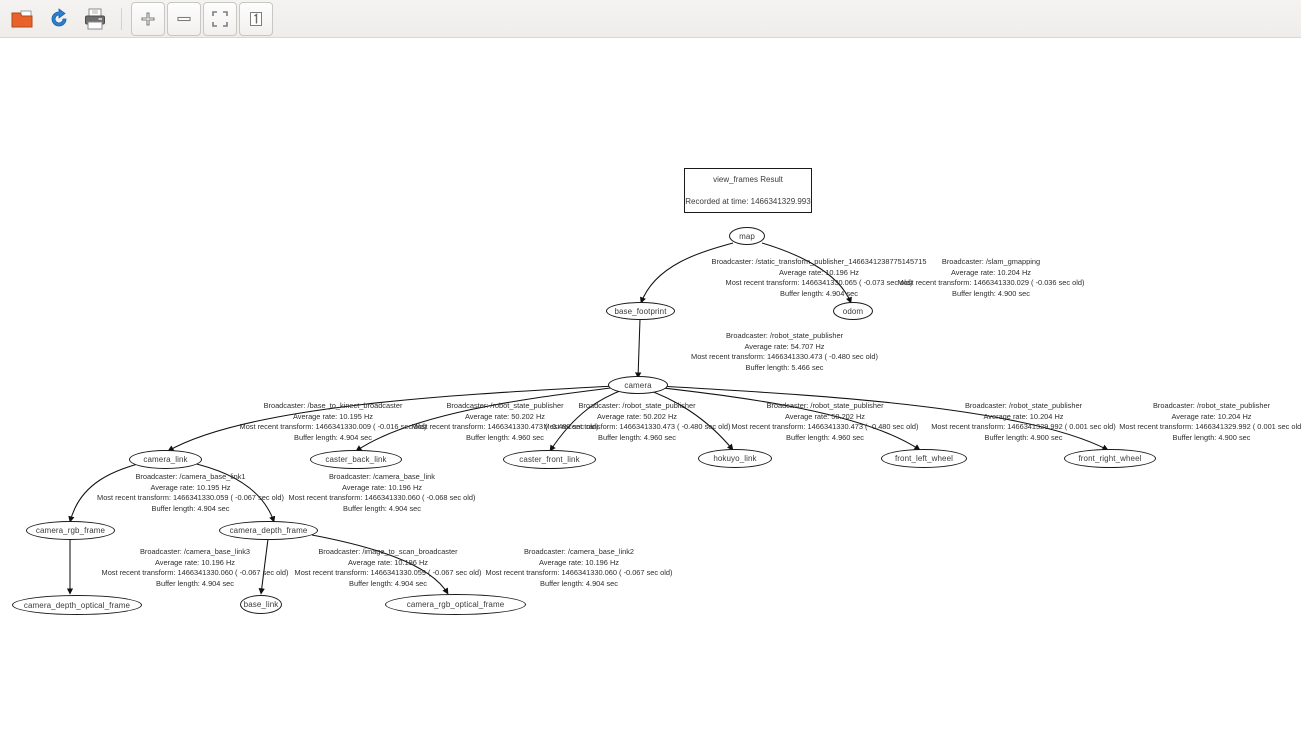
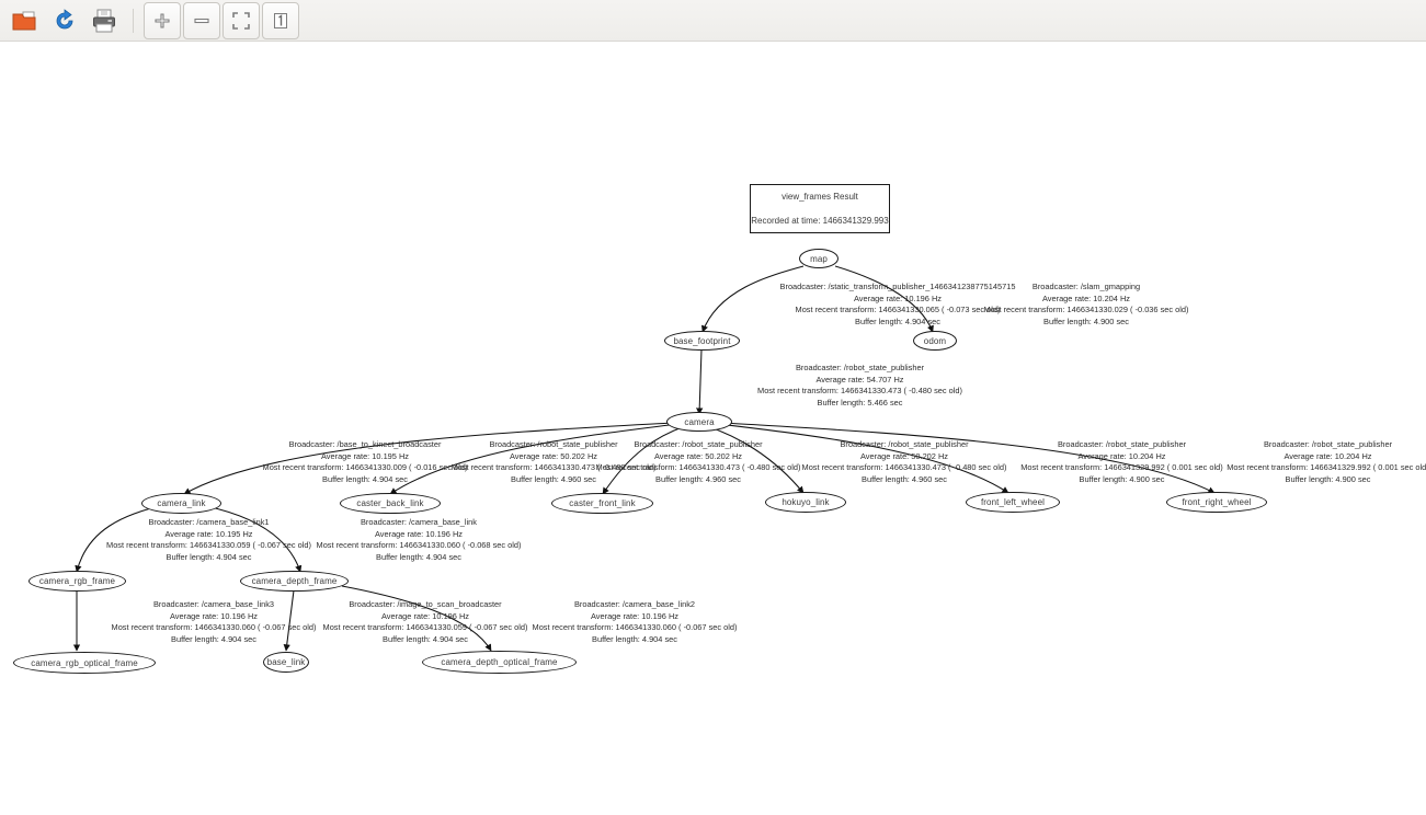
  view_frames Result
  Recorded at time: 1466341329.993
  map
  base_footprint
  odom
  camera
  camera_link
  caster_back_link
  caster_front_link
  hokuyo_link
  front_left_wheel
  front_right_wheel
  camera_rgb_frame
  camera_depth_frame
- camera_depth_optical_frame
+ camera_rgb_optical_frame
  base_link
- camera_rgb_optical_frame
+ camera_depth_optical_frame
  Broadcaster: /static_transform_publisher_1466341238775145715
  Average rate: 10.196 Hz
  Most recent transform: 1466341330.065 ( -0.073 sec old)
  Buffer length: 4.904 sec
  Broadcaster: /slam_gmapping
  Average rate: 10.204 Hz
  Most recent transform: 1466341330.029 ( -0.036 sec old)
  Buffer length: 4.900 sec
  Broadcaster: /robot_state_publisher
  Average rate: 54.707 Hz
  Most recent transform: 1466341330.473 ( -0.480 sec old)
  Buffer length: 5.466 sec
  Broadcaster: /base_to_kinect_broadcaster
  Average rate: 10.195 Hz
  Most recent transform: 1466341330.009 ( -0.016 sec old)
  Buffer length: 4.904 sec
  Broadcaster: /robot_state_publisher
  Average rate: 50.202 Hz
  Most recent transform: 1466341330.473 ( -0.480 sec old)
  Buffer length: 4.960 sec
  Broadcaster: /robot_state_publisher
  Average rate: 50.202 Hz
  Most recent transform: 1466341330.473 ( -0.480 sec old)
  Buffer length: 4.960 sec
  Broadcaster: /robot_state_publisher
  Average rate: 50.202 Hz
  Most recent transform: 1466341330.473 ( -0.480 sec old)
  Buffer length: 4.960 sec
  Broadcaster: /robot_state_publisher
  Average rate: 10.204 Hz
  Most recent transform: 1466341329.992 ( 0.001 sec old)
  Buffer length: 4.900 sec
  Broadcaster: /robot_state_publisher
  Average rate: 10.204 Hz
  Most recent transform: 1466341329.992 ( 0.001 sec old
  Buffer length: 4.900 sec
  Broadcaster: /camera_base_link1
  Average rate: 10.195 Hz
  Most recent transform: 1466341330.059 ( -0.067 sec old)
  Buffer length: 4.904 sec
  Broadcaster: /camera_base_link
  Average rate: 10.196 Hz
  Most recent transform: 1466341330.060 ( -0.068 sec old)
  Buffer length: 4.904 sec
  Broadcaster: /camera_base_link3
  Average rate: 10.196 Hz
  Most recent transform: 1466341330.060 ( -0.067 sec old)
  Buffer length: 4.904 sec
  Broadcaster: /image_to_scan_broadcaster
  Average rate: 10.196 Hz
  Most recent transform: 1466341330.059 ( -0.067 sec old)
  Buffer length: 4.904 sec
  Broadcaster: /camera_base_link2
  Average rate: 10.196 Hz
  Most recent transform: 1466341330.060 ( -0.067 sec old)
  Buffer length: 4.904 sec
